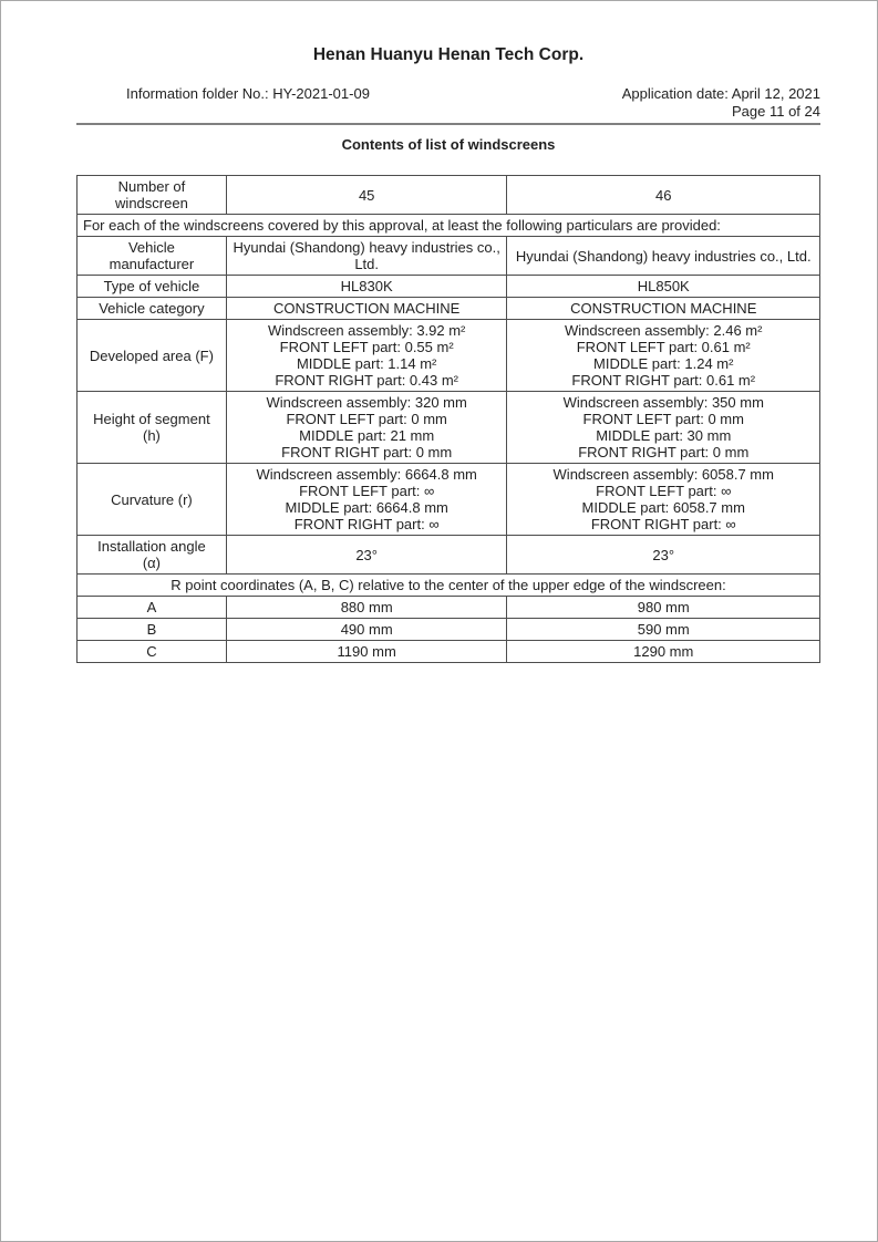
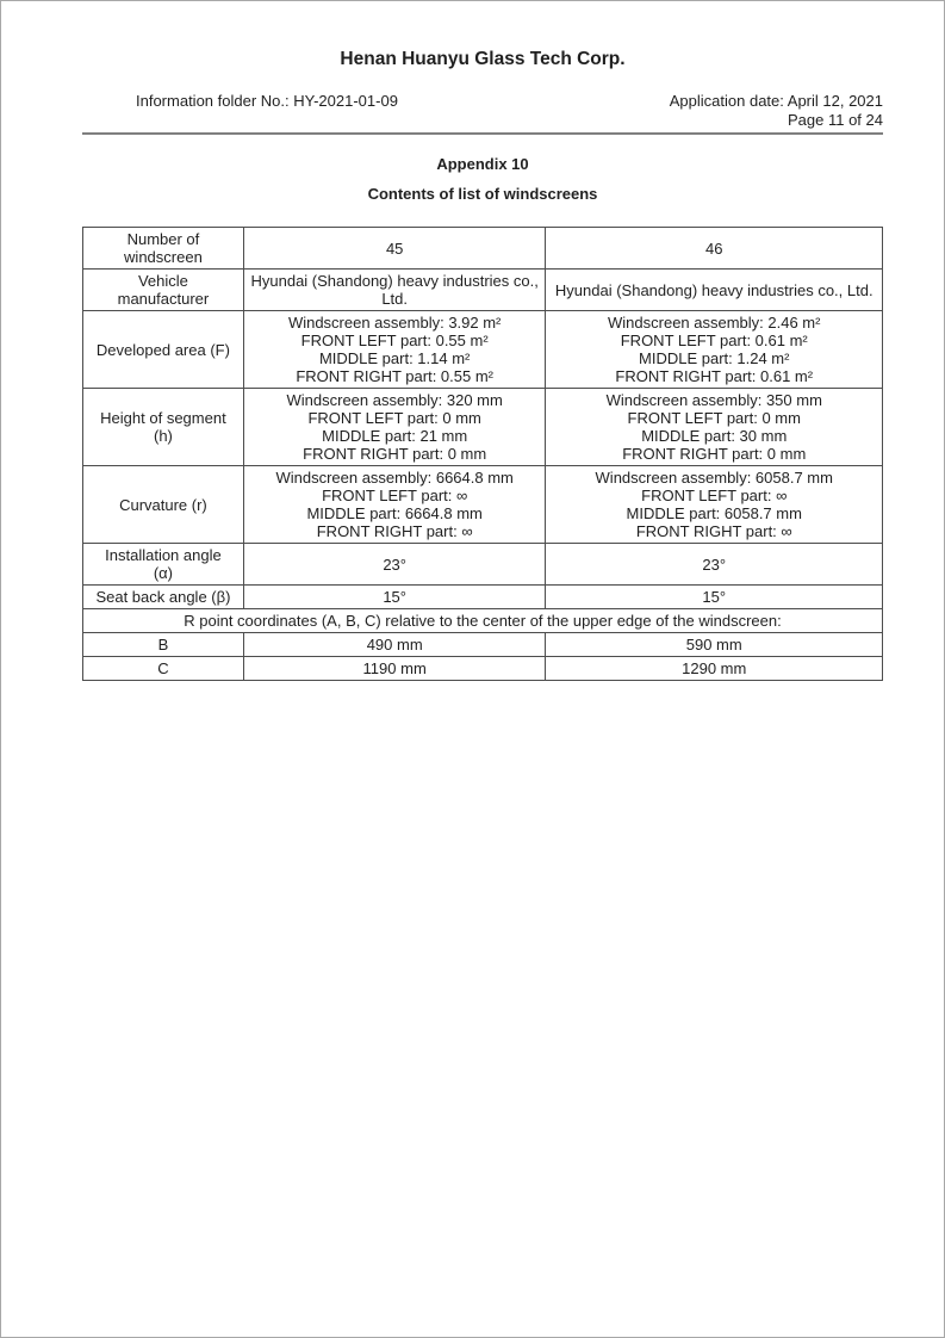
- Henan Huanyu Henan Tech Corp.
+ Henan Huanyu Glass Tech Corp.
  Information folder No.: HY-2021-01-09
  Application date: April 12, 2021
  Page 11 of 24
+ Appendix 10
  Contents of list of windscreens
  Number of windscreen	45	46
- For each of the windscreens covered by this approval, at least the following particulars are provided:
  Vehicle manufacturer	Hyundai (Shandong) heavy industries co., Ltd.	Hyundai (Shandong) heavy industries co., Ltd.
- Type of vehicle	HL830K	HL850K
- Vehicle category	CONSTRUCTION MACHINE	CONSTRUCTION MACHINE
- Developed area (F)	Windscreen assembly: 3.92 m² FRONT LEFT part: 0.55 m² MIDDLE part: 1.14 m² FRONT RIGHT part: 0.43 m²	Windscreen assembly: 2.46 m² FRONT LEFT part: 0.61 m² MIDDLE part: 1.24 m² FRONT RIGHT part: 0.61 m²
+ Developed area (F)	Windscreen assembly: 3.92 m² FRONT LEFT part: 0.55 m² MIDDLE part: 1.14 m² FRONT RIGHT part: 0.55 m²	Windscreen assembly: 2.46 m² FRONT LEFT part: 0.61 m² MIDDLE part: 1.24 m² FRONT RIGHT part: 0.61 m²
  Height of segment (h)	Windscreen assembly: 320 mm FRONT LEFT part: 0 mm MIDDLE part: 21 mm FRONT RIGHT part: 0 mm	Windscreen assembly: 350 mm FRONT LEFT part: 0 mm MIDDLE part: 30 mm FRONT RIGHT part: 0 mm
  Curvature (r)	Windscreen assembly: 6664.8 mm FRONT LEFT part: ∞ MIDDLE part: 6664.8 mm FRONT RIGHT part: ∞	Windscreen assembly: 6058.7 mm FRONT LEFT part: ∞ MIDDLE part: 6058.7 mm FRONT RIGHT part: ∞
  Installation angle (α)	23°	23°
+ Seat back angle (β)	15°	15°
  R point coordinates (A, B, C) relative to the center of the upper edge of the windscreen:
- A	880 mm	980 mm
  B	490 mm	590 mm
  C	1190 mm	1290 mm
